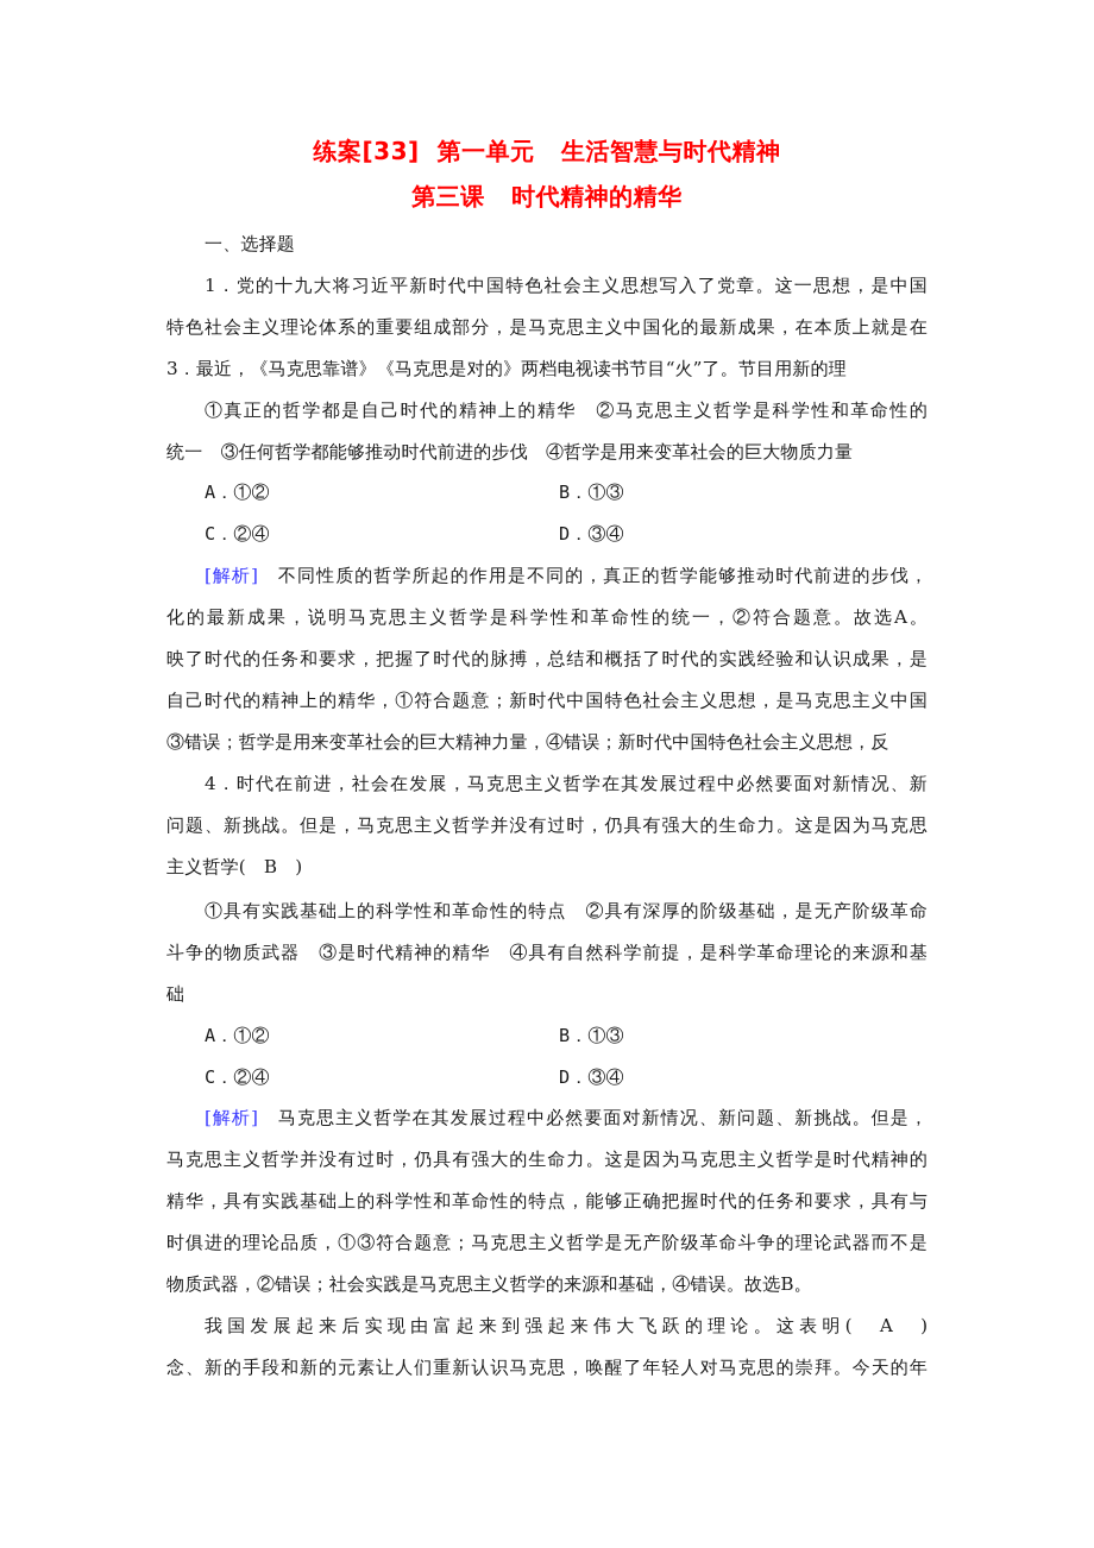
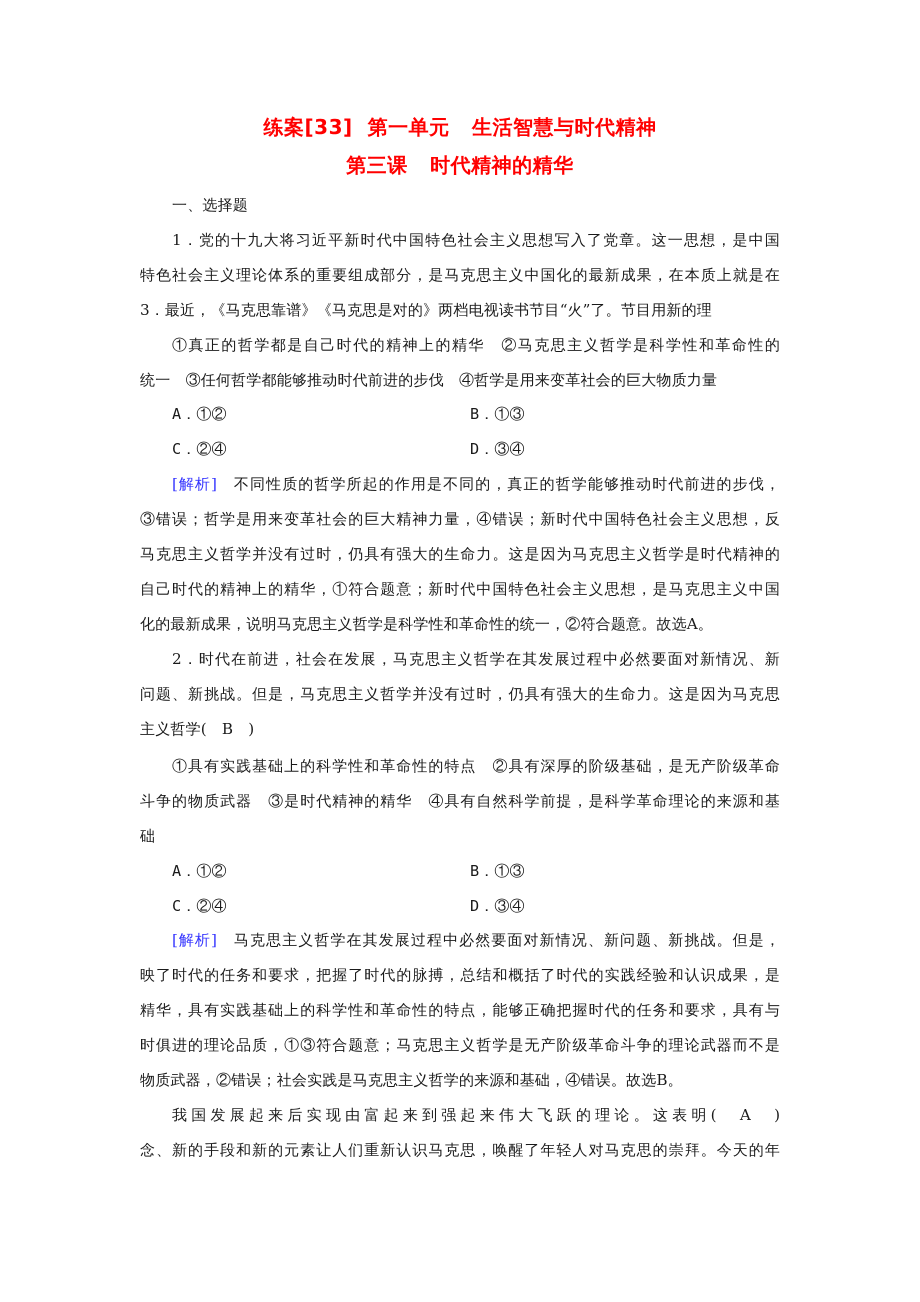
  练案[33] 第一单元 生活智慧与时代精神
  第三课 时代精神的精华
  一、选择题
  1．党的十九大将习近平新时代中国特色社会主义思想写入了党章。这一思想，是中国
  特色社会主义理论体系的重要组成部分，是马克思主义中国化的最新成果，在本质上就是在
  3．最近，《马克思靠谱》《马克思是对的》两档电视读书节目“火”了。节目用新的理
  ①真正的哲学都是自己时代的精神上的精华 ②马克思主义哲学是科学性和革命性的
  统一 ③任何哲学都能够推动时代前进的步伐 ④哲学是用来变革社会的巨大物质力量
  A．①②
  B．①③
  C．②④
  D．③④
  [解析] 不同性质的哲学所起的作用是不同的，真正的哲学能够推动时代前进的步伐，
- 化的最新成果，说明马克思主义哲学是科学性和革命性的统一，②符合题意。故选A。
+ ③错误；哲学是用来变革社会的巨大精神力量，④错误；新时代中国特色社会主义思想，反
- 映了时代的任务和要求，把握了时代的脉搏，总结和概括了时代的实践经验和认识成果，是
+ 马克思主义哲学并没有过时，仍具有强大的生命力。这是因为马克思主义哲学是时代精神的
  自己时代的精神上的精华，①符合题意；新时代中国特色社会主义思想，是马克思主义中国
- ③错误；哲学是用来变革社会的巨大精神力量，④错误；新时代中国特色社会主义思想，反
+ 化的最新成果，说明马克思主义哲学是科学性和革命性的统一，②符合题意。故选A。
- 4．时代在前进，社会在发展，马克思主义哲学在其发展过程中必然要面对新情况、新
+ 2．时代在前进，社会在发展，马克思主义哲学在其发展过程中必然要面对新情况、新
  问题、新挑战。但是，马克思主义哲学并没有过时，仍具有强大的生命力。这是因为马克思
  主义哲学( B )
  ①具有实践基础上的科学性和革命性的特点 ②具有深厚的阶级基础，是无产阶级革命
  斗争的物质武器 ③是时代精神的精华 ④具有自然科学前提，是科学革命理论的来源和基
  础
  A．①②
  B．①③
  C．②④
  D．③④
  [解析] 马克思主义哲学在其发展过程中必然要面对新情况、新问题、新挑战。但是，
- 马克思主义哲学并没有过时，仍具有强大的生命力。这是因为马克思主义哲学是时代精神的
+ 映了时代的任务和要求，把握了时代的脉搏，总结和概括了时代的实践经验和认识成果，是
  精华，具有实践基础上的科学性和革命性的特点，能够正确把握时代的任务和要求，具有与
  时俱进的理论品质，①③符合题意；马克思主义哲学是无产阶级革命斗争的理论武器而不是
  物质武器，②错误；社会实践是马克思主义哲学的来源和基础，④错误。故选B。
  我国发展起来后实现由富起来到强起来伟大飞跃的理论。这表明( A )
  念、新的手段和新的元素让人们重新认识马克思，唤醒了年轻人对马克思的崇拜。今天的年
